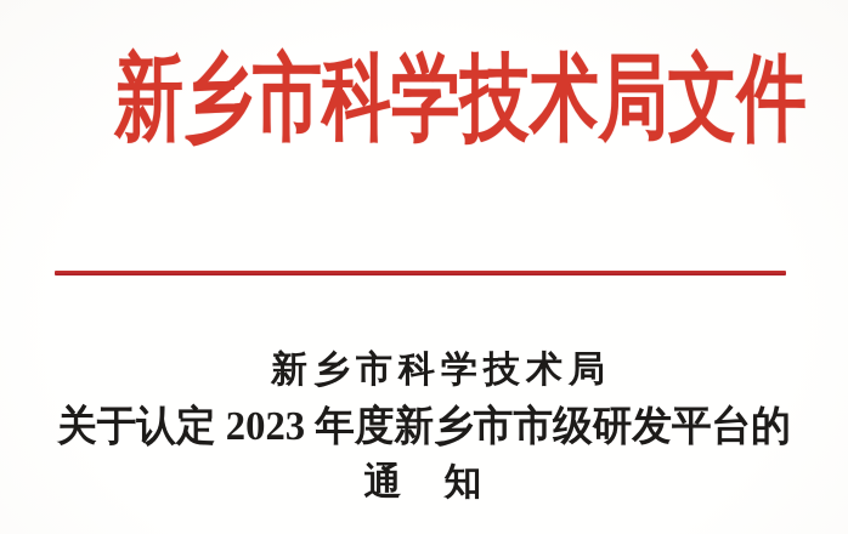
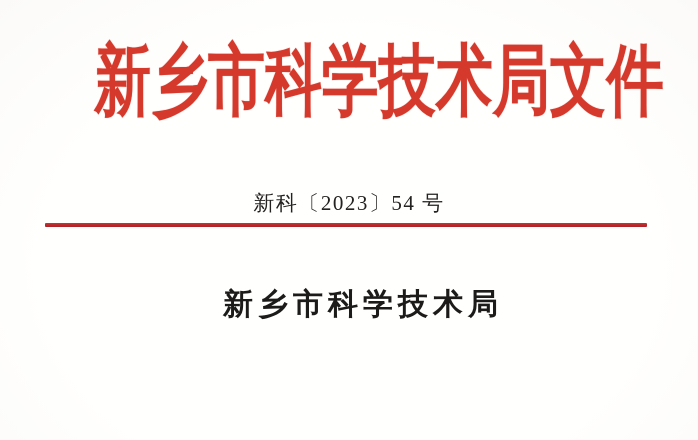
  新乡市科学技术局文
+ 新科〔2023〕54 号
  新乡市科学技术局
- 关于认定 2023 年度新乡市市级研发平台的
- 通 知
